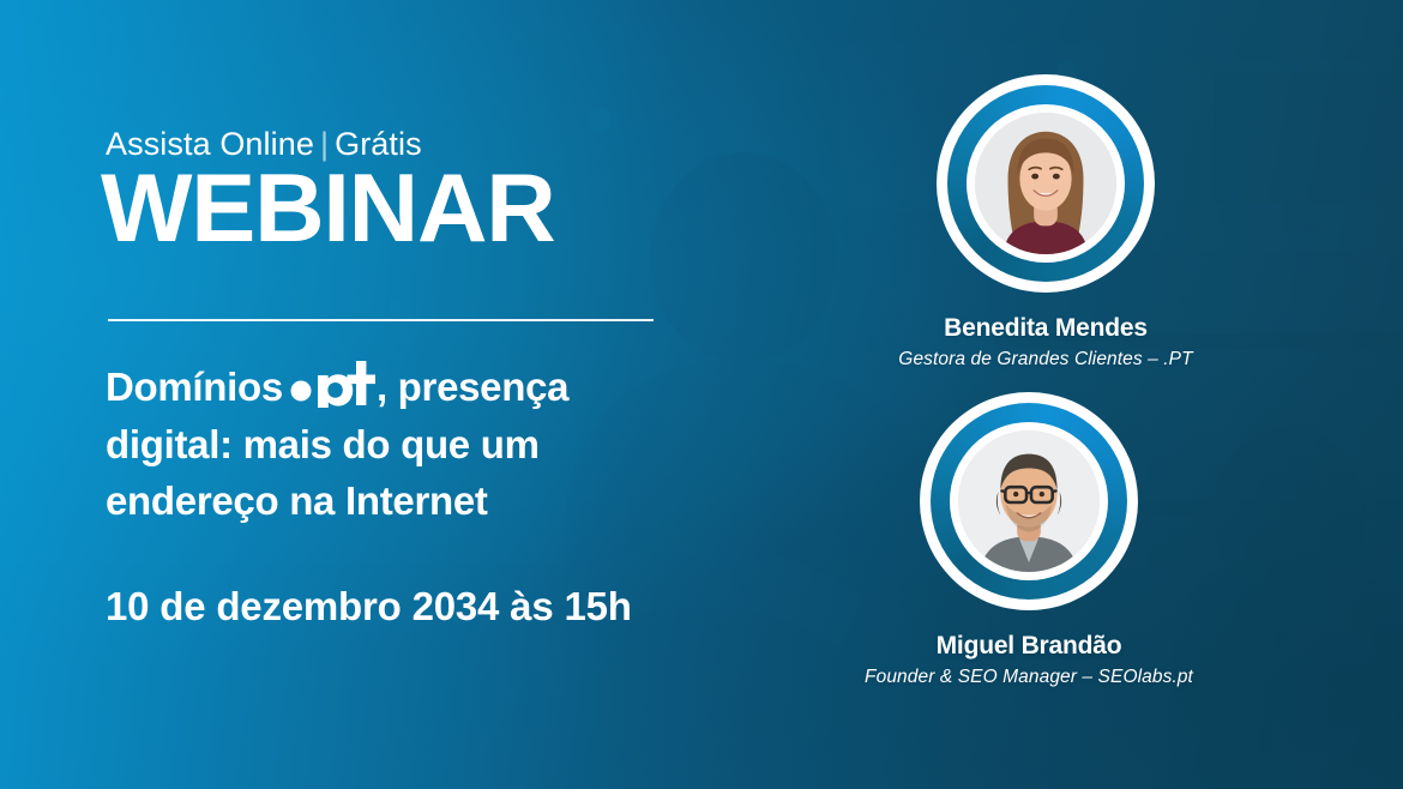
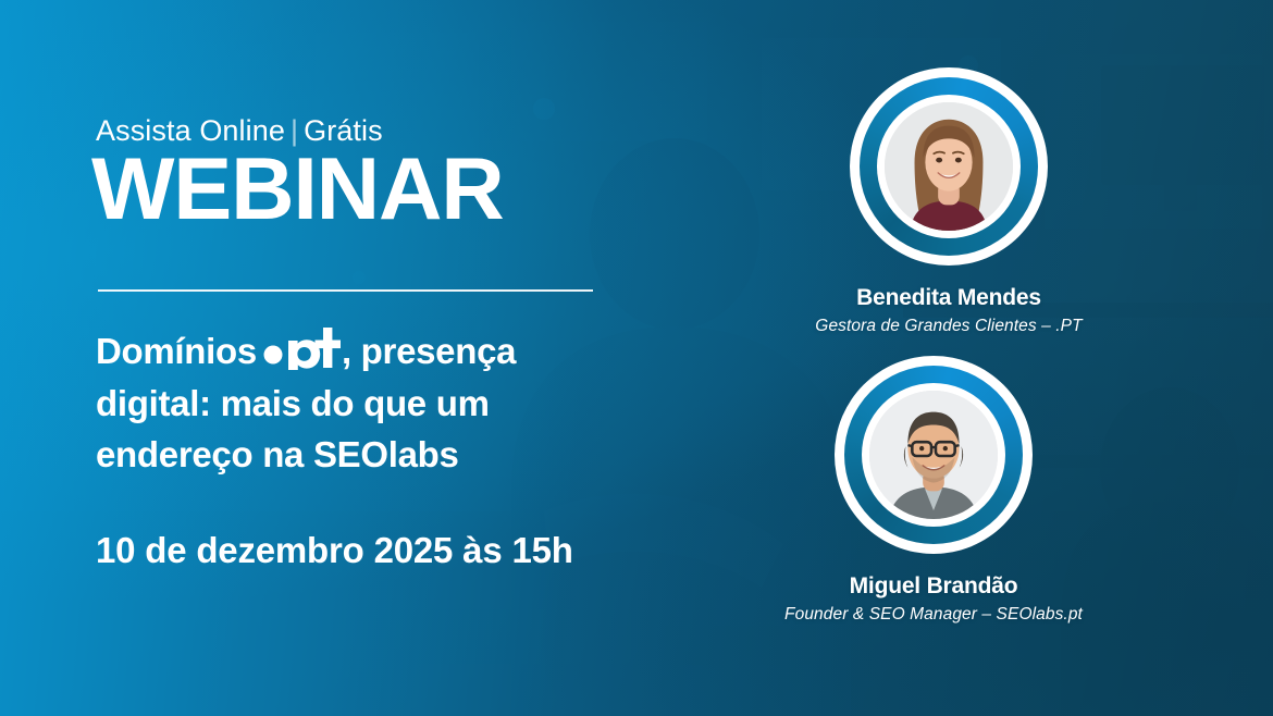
  Assista Online | Grátis
  WEBINAR
- Domínios , presença digital: mais do que um endereço na Internet
+ Domínios , presença digital: mais do que um endereço na SEOlabs
- 10 de dezembro 2034 às 15h
+ 10 de dezembro 2025 às 15h
  Benedita Mendes
  Gestora de Grandes Clientes – .PT
  Miguel Brandão
  Founder & SEO Manager – SEOlabs.pt
